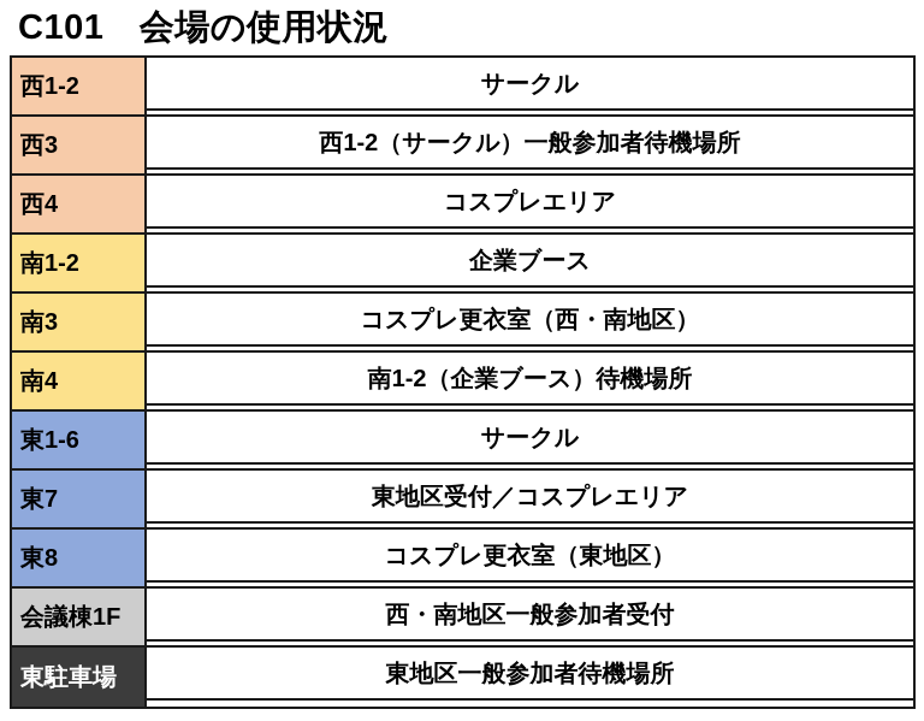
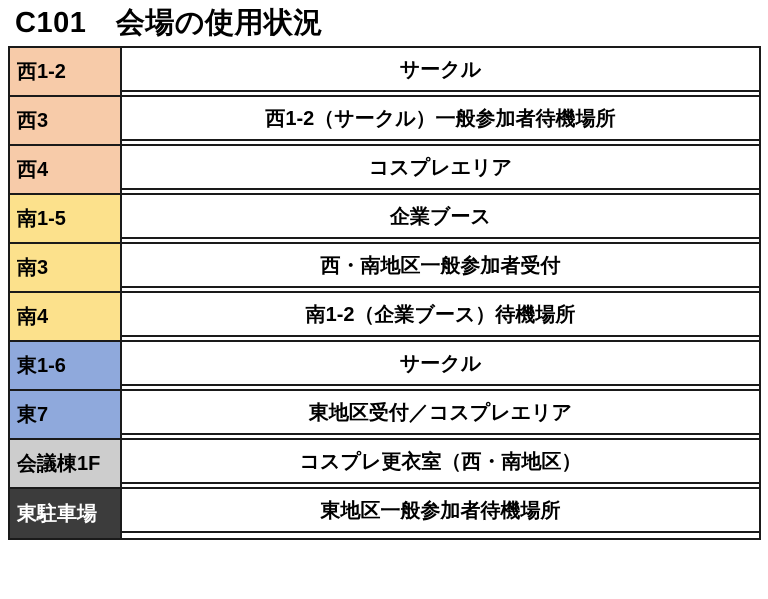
  C101 会場の使用状況
  西1-2
  サークル
  西3
  西1-2（サークル）一般参加者待機場所
  西4
  コスプレエリア
- 南1-2
+ 南1-5
  企業ブース
  南3
- コスプレ更衣室（西・南地区）
+ 西・南地区一般参加者受付
  南4
  南1-2（企業ブース）待機場所
  東1-6
  サークル
  東7
  東地区受付／コスプレエリア
- 東8
- コスプレ更衣室（東地区）
  会議棟1F
- 西・南地区一般参加者受付
+ コスプレ更衣室（西・南地区）
  東駐車場
  東地区一般参加者待機場所
